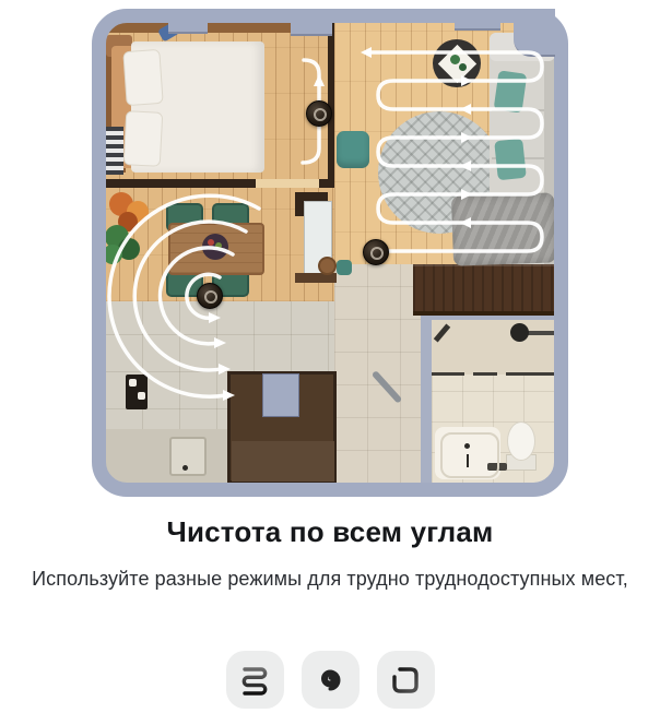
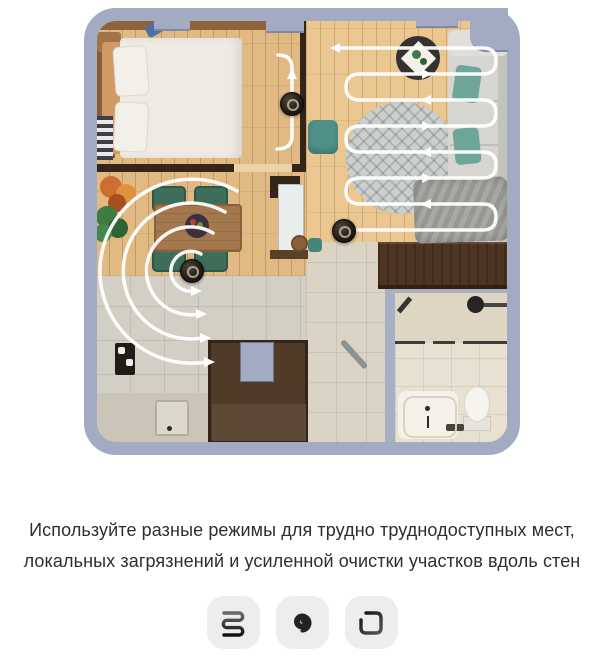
- Чистота по всем углам
  Используйте разные режимы для трудно трудно­доступных мест,
+ локальных загрязнений и усиленной очистки участков вдоль стен
